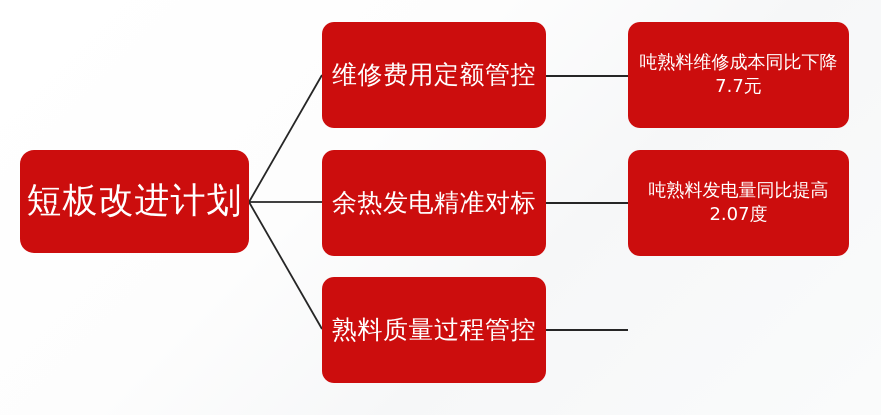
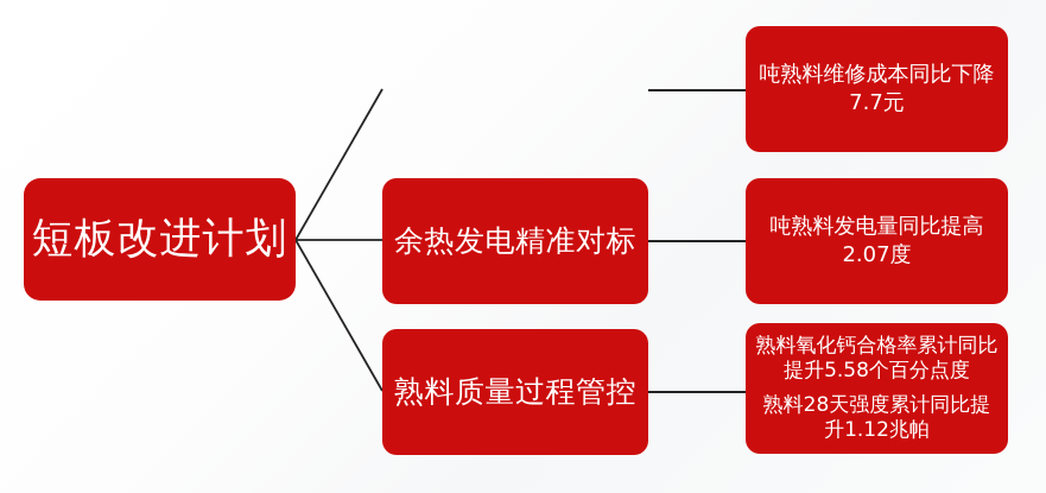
  短板改进计划
- 维修费用定额管控
  余热发电精准对标
  熟料质量过程管控
  吨熟料维修成本同比下降7.7元
  吨熟料发电量同比提高2.07度
+ 熟料氧化钙合格率累计同比提升5.58个百分点度
+ 熟料28天强度累计同比提升1.12兆帕
